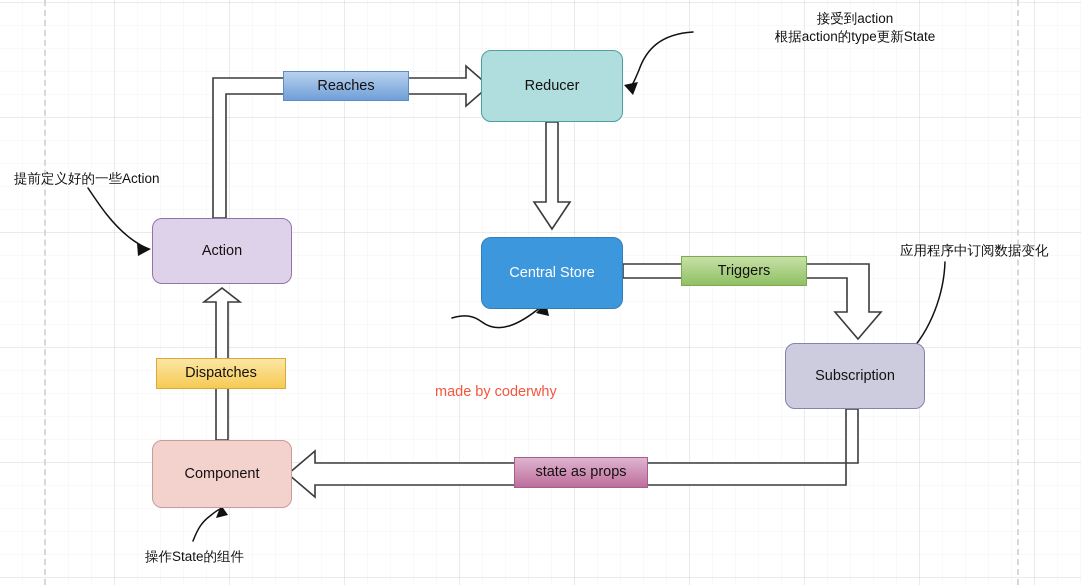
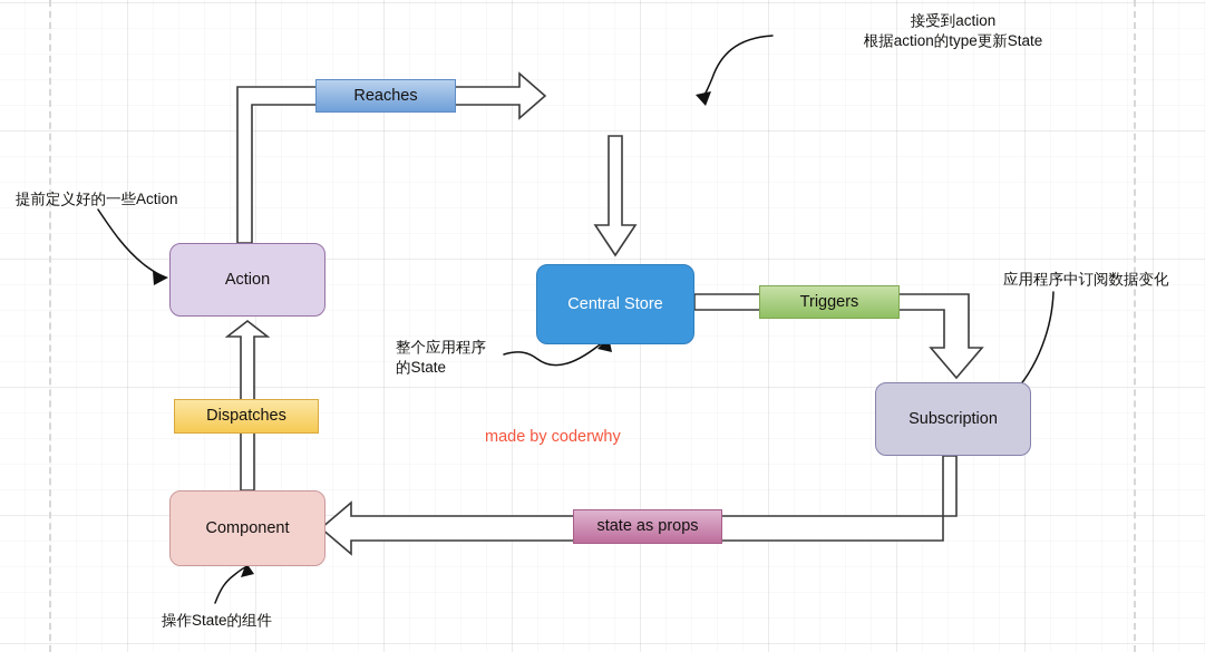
- Reducer
  Central Store
  Action
  Component
  Subscription
  Reaches
  Dispatches
  Triggers
  state as props
  接受到action
  根据action的type更新State
  提前定义好的一些Action
+ 整个应用程序
+ 的State
  应用程序中订阅数据变化
  操作State的组件
  made by coderwhy
